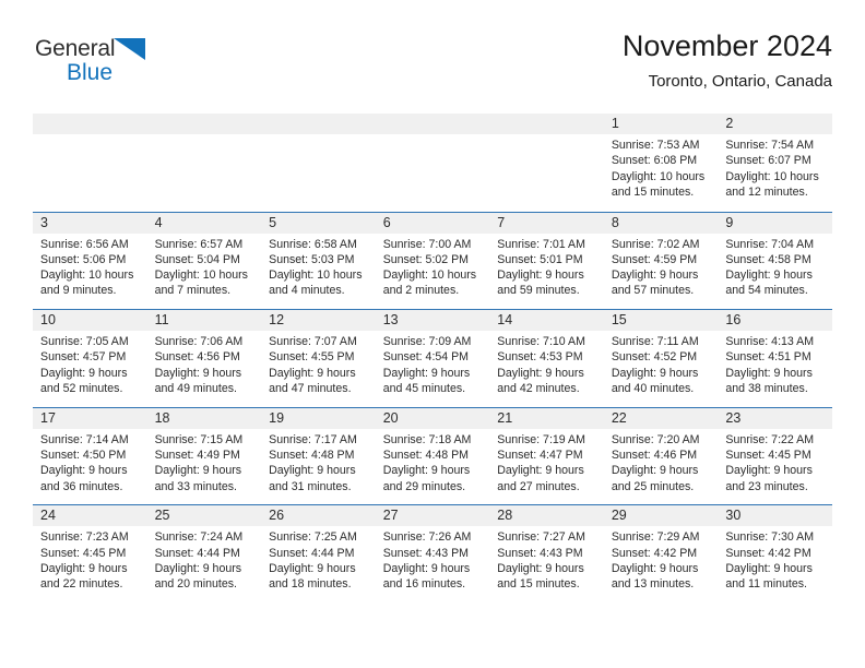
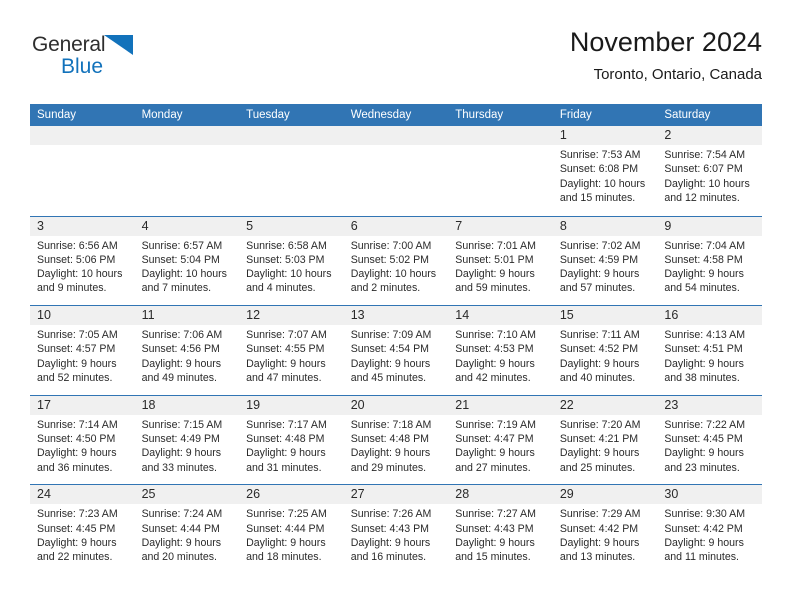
  General
  Blue
  November 2024
  Toronto, Ontario, Canada
+ Sunday
+ Monday
+ Tuesday
+ Wednesday
+ Thursday
+ Friday
+ Saturday
  1
  Sunrise: 7:53 AM
  Sunset: 6:08 PM
  Daylight: 10 hours and 15 minutes.
  2
  Sunrise: 7:54 AM
  Sunset: 6:07 PM
  Daylight: 10 hours and 12 minutes.
  3
  Sunrise: 6:56 AM
  Sunset: 5:06 PM
  Daylight: 10 hours and 9 minutes.
  4
  Sunrise: 6:57 AM
  Sunset: 5:04 PM
  Daylight: 10 hours and 7 minutes.
  5
  Sunrise: 6:58 AM
  Sunset: 5:03 PM
  Daylight: 10 hours and 4 minutes.
  6
  Sunrise: 7:00 AM
  Sunset: 5:02 PM
  Daylight: 10 hours and 2 minutes.
  7
  Sunrise: 7:01 AM
  Sunset: 5:01 PM
  Daylight: 9 hours and 59 minutes.
  8
  Sunrise: 7:02 AM
  Sunset: 4:59 PM
  Daylight: 9 hours and 57 minutes.
  9
  Sunrise: 7:04 AM
  Sunset: 4:58 PM
  Daylight: 9 hours and 54 minutes.
  10
  Sunrise: 7:05 AM
  Sunset: 4:57 PM
  Daylight: 9 hours and 52 minutes.
  11
  Sunrise: 7:06 AM
  Sunset: 4:56 PM
  Daylight: 9 hours and 49 minutes.
  12
  Sunrise: 7:07 AM
  Sunset: 4:55 PM
  Daylight: 9 hours and 47 minutes.
  13
  Sunrise: 7:09 AM
  Sunset: 4:54 PM
  Daylight: 9 hours and 45 minutes.
  14
  Sunrise: 7:10 AM
  Sunset: 4:53 PM
  Daylight: 9 hours and 42 minutes.
  15
  Sunrise: 7:11 AM
  Sunset: 4:52 PM
  Daylight: 9 hours and 40 minutes.
  16
  Sunrise: 4:13 AM
  Sunset: 4:51 PM
  Daylight: 9 hours and 38 minutes.
  17
  Sunrise: 7:14 AM
  Sunset: 4:50 PM
  Daylight: 9 hours and 36 minutes.
  18
  Sunrise: 7:15 AM
  Sunset: 4:49 PM
  Daylight: 9 hours and 33 minutes.
  19
  Sunrise: 7:17 AM
  Sunset: 4:48 PM
  Daylight: 9 hours and 31 minutes.
  20
  Sunrise: 7:18 AM
  Sunset: 4:48 PM
  Daylight: 9 hours and 29 minutes.
  21
  Sunrise: 7:19 AM
  Sunset: 4:47 PM
  Daylight: 9 hours and 27 minutes.
  22
  Sunrise: 7:20 AM
- Sunset: 4:46 PM
+ Sunset: 4:21 PM
  Daylight: 9 hours and 25 minutes.
  23
  Sunrise: 7:22 AM
  Sunset: 4:45 PM
  Daylight: 9 hours and 23 minutes.
  24
  Sunrise: 7:23 AM
  Sunset: 4:45 PM
  Daylight: 9 hours and 22 minutes.
  25
  Sunrise: 7:24 AM
  Sunset: 4:44 PM
  Daylight: 9 hours and 20 minutes.
  26
  Sunrise: 7:25 AM
  Sunset: 4:44 PM
  Daylight: 9 hours and 18 minutes.
  27
  Sunrise: 7:26 AM
  Sunset: 4:43 PM
  Daylight: 9 hours and 16 minutes.
  28
  Sunrise: 7:27 AM
  Sunset: 4:43 PM
  Daylight: 9 hours and 15 minutes.
  29
  Sunrise: 7:29 AM
  Sunset: 4:42 PM
  Daylight: 9 hours and 13 minutes.
  30
- Sunrise: 7:30 AM
+ Sunrise: 9:30 AM
  Sunset: 4:42 PM
  Daylight: 9 hours and 11 minutes.
